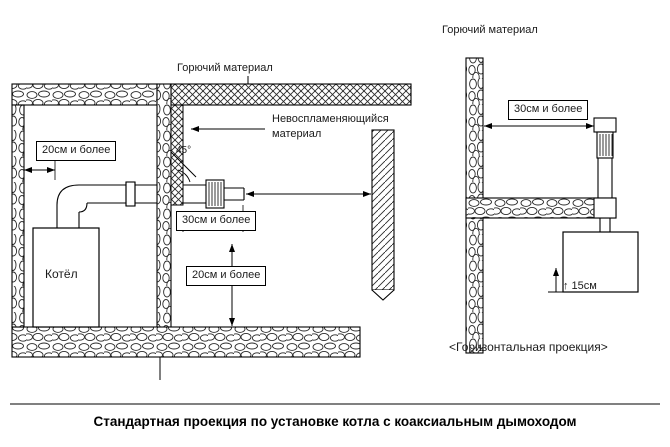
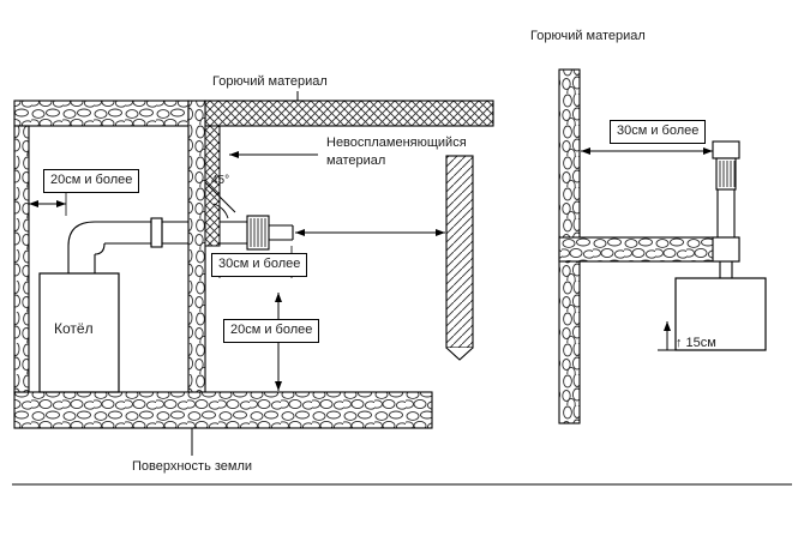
  Горючий материал
  Невоспламеняющийся
  материал
  45°
  20см и более
  30см и более
  20см и более
  Котёл
+ Поверхность земли
  Горючий материал
  30см и более
  ↑ 15см
- <Горизонтальная проекция>
- Стандартная проекция по установке котла с коаксиальным дымоходом
